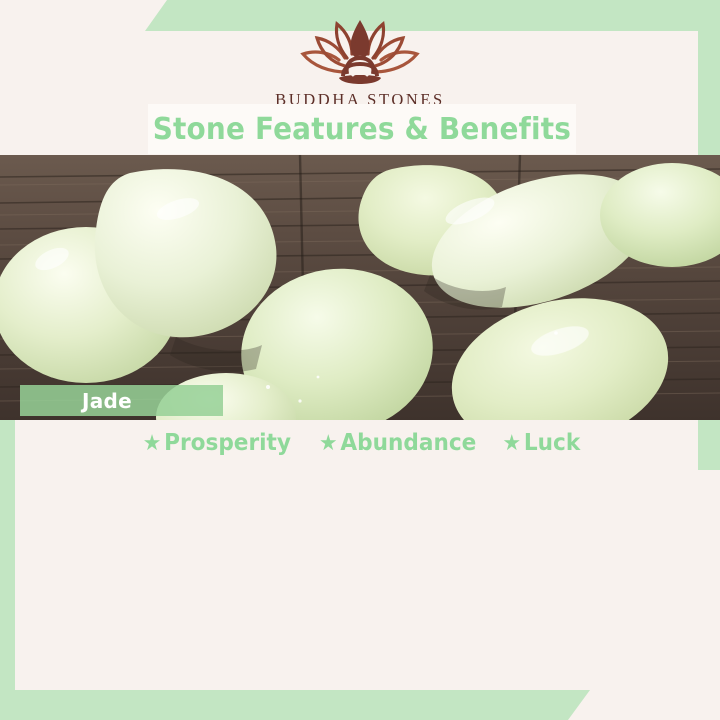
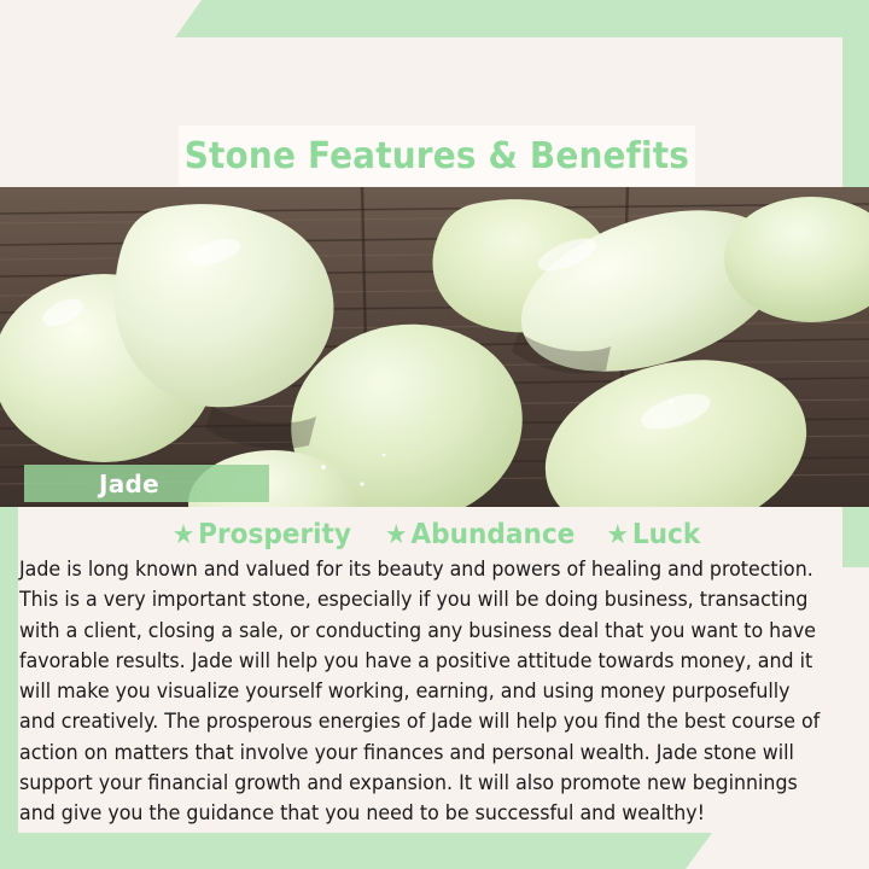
- BUDDHA STONES
  Stone Features & Benefits
  Jade
  ★Prosperity ★Abundance ★Luck
+ Jade is long known and valued for its beauty and powers of healing and protection. This is a very important stone, especially if you will be doing business, transacting with a client, closing a sale, or conducting any business deal that you want to have favorable results. Jade will help you have a positive attitude towards money, and it will make you visualize yourself working, earning, and using money purposefully and creatively. The prosperous energies of Jade will help you find the best course of action on matters that involve your finances and personal wealth. Jade stone will support your financial growth and expansion. It will also promote new beginnings and give you the guidance that you need to be successful and wealthy!
